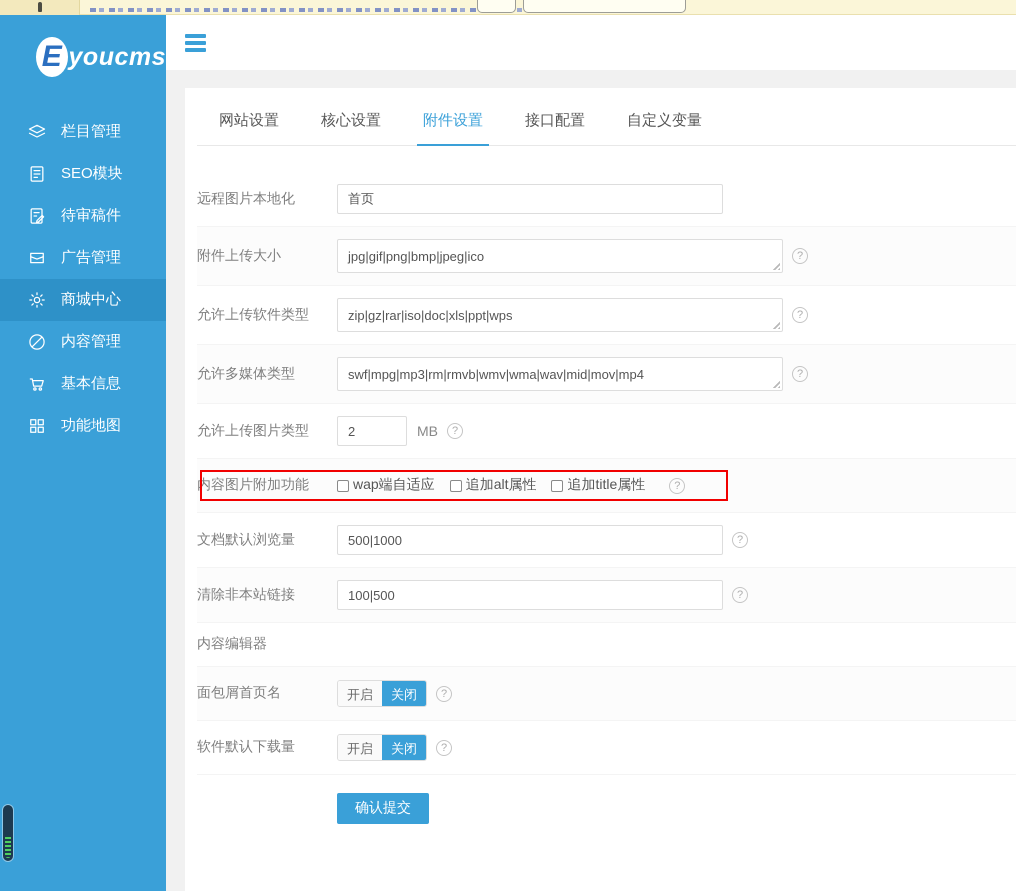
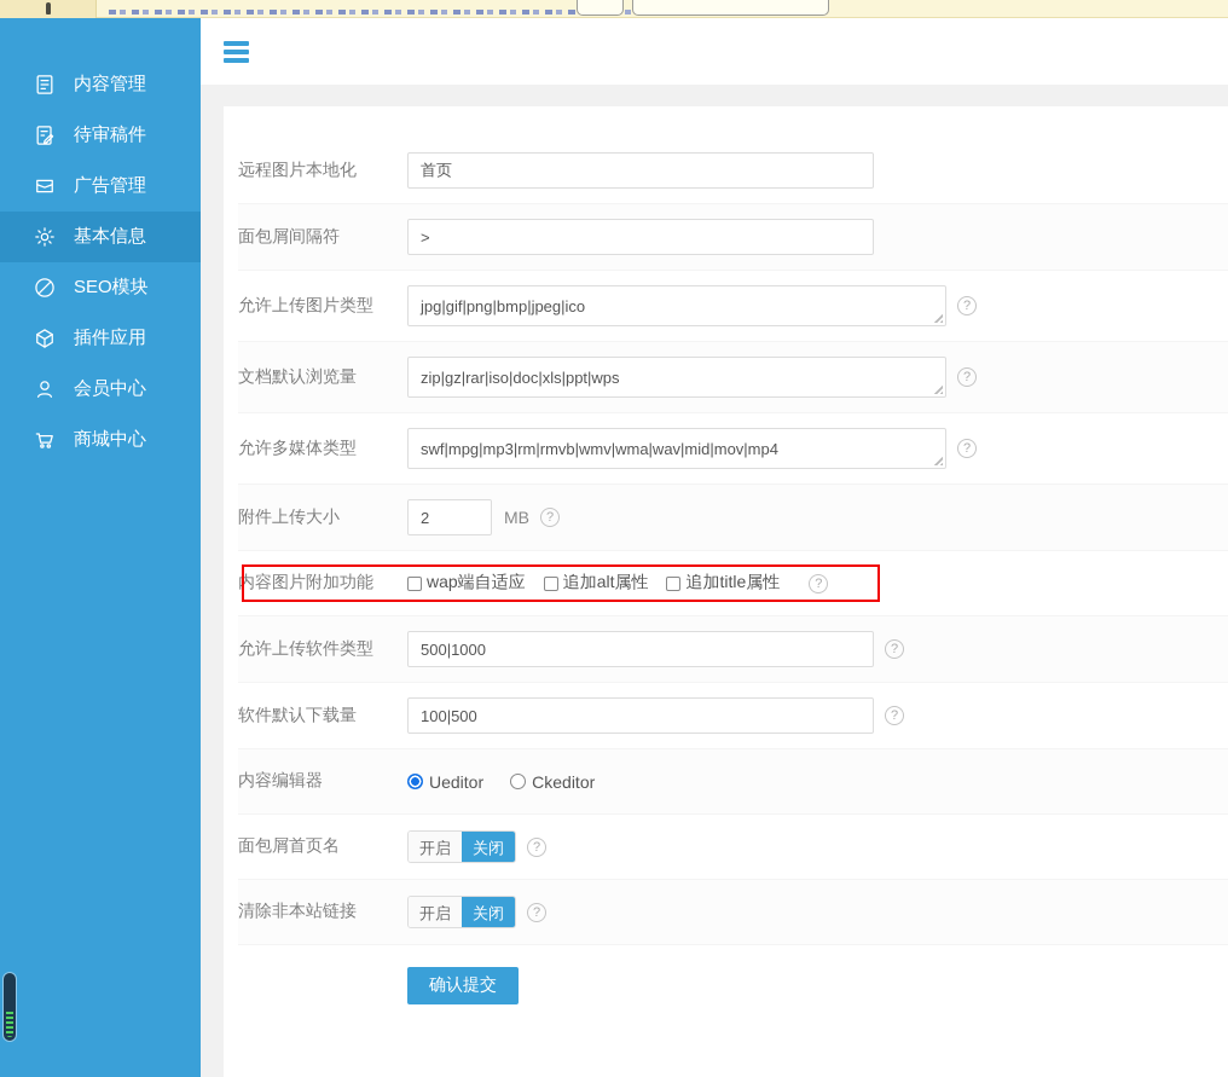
- E
- youcms
- 栏目管理
- SEO模块
+ 内容管理
  待审稿件
  广告管理
- 商城中心
+ 基本信息
- 内容管理
+ SEO模块
+ 插件应用
+ 会员中心
- 基本信息
+ 商城中心
- 功能地图
- 网站设置
- 核心设置
- 附件设置
- 接口配置
- 自定义变量
  远程图片本地化
  首页
+ 面包屑间隔符
+ >
- 附件上传大小
+ 允许上传图片类型
  jpg|gif|png|bmp|jpeg|ico
  ?
- 允许上传软件类型
+ 文档默认浏览量
  zip|gz|rar|iso|doc|xls|ppt|wps
  ?
  允许多媒体类型
  swf|mpg|mp3|rm|rmvb|wmv|wma|wav|mid|mov|mp4
  ?
- 允许上传图片类型
+ 附件上传大小
  2
  MB
  ?
  内容图片附加功能
  wap端自适应
  追加alt属性
  追加title属性
  ?
- 文档默认浏览量
+ 允许上传软件类型
  500|1000
  ?
- 清除非本站链接
+ 软件默认下载量
  100|500
  ?
  内容编辑器
+ Ueditor
+ Ckeditor
  面包屑首页名
  开启
  关闭
  ?
- 软件默认下载量
+ 清除非本站链接
  开启
  关闭
  ?
  确认提交
